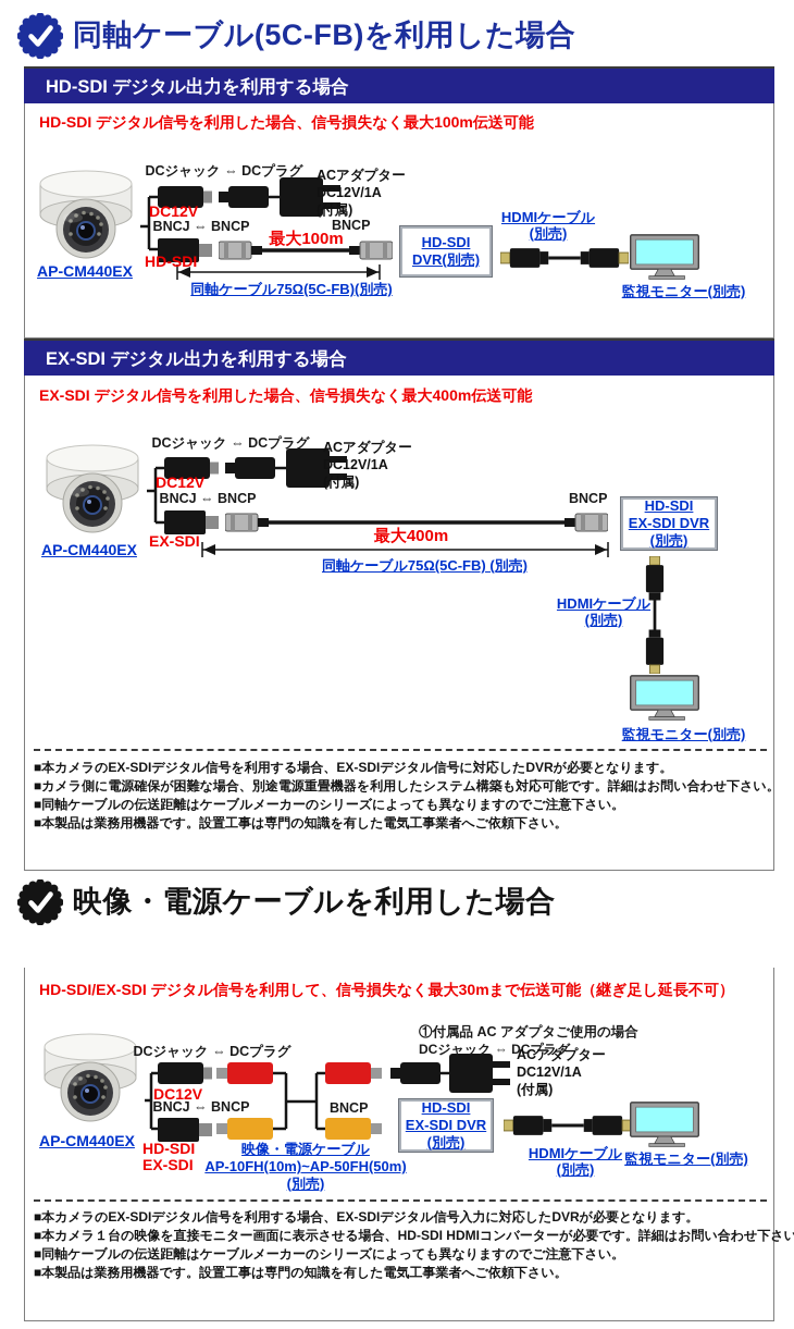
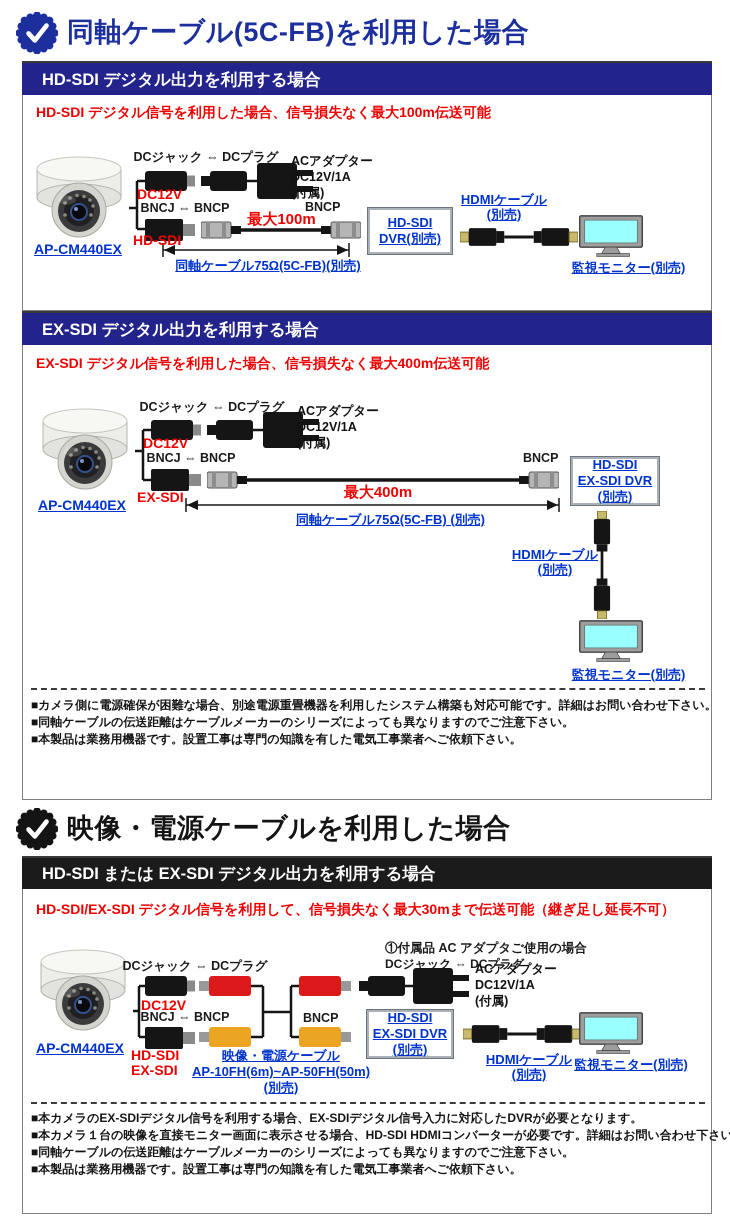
  同軸ケーブル(5C-FB)を利用した場合
  HD-SDI デジタル出力を利用する場合
  HD-SDI デジタル信号を利用した場合、信号損失なく最大100m伝送可能
  AP-CM440EX
  DCジャック ⇔ DCプラグ
  DC12V
  ACアダプター
  DC12V/1A
  (付属)
  BNCJ ⇔ BNCP
  HD-SDI
  最大100m
  BNCP
  同軸ケーブル75Ω(5C-FB)(別売)
  HD-SDI
  DVR(別売)
  HDMIケーブル
  (別売)
  監視モニター(別売)
  EX-SDI デジタル出力を利用する場合
  EX-SDI デジタル信号を利用した場合、信号損失なく最大400m伝送可能
  AP-CM440EX
  DCジャック ⇔ DCプラグ
  DC12V
  ACアダプター
  DC12V/1A
  (付属)
  BNCJ ⇔ BNCP
  EX-SDI
  BNCP
  最大400m
  同軸ケーブル75Ω(5C-FB) (別売)
  HD-SDI
  EX-SDI DVR
  (別売)
  HDMIケーブル
  (別売)
  監視モニター(別売)
- ■本カメラのEX-SDIデジタル信号を利用する場合、EX-SDIデジタル信号に対応したDVRが必要となります。
  ■カメラ側に電源確保が困難な場合、別途電源重畳機器を利用したシステム構築も対応可能です。詳細はお問い合わせ下さい。
  ■同軸ケーブルの伝送距離はケーブルメーカーのシリーズによっても異なりますのでご注意下さい。
  ■本製品は業務用機器です。設置工事は専門の知識を有した電気工事業者へご依頼下さい。
  映像・電源ケーブルを利用した場合
+ HD-SDI または EX-SDI デジタル出力を利用する場合
  HD-SDI/EX-SDI デジタル信号を利用して、信号損失なく最大30mまで伝送可能（継ぎ足し延長不可）
  AP-CM440EX
  DCジャック ⇔ DCプラグ
  DC12V
  ①付属品 AC アダプタご使用の場合
  DCジャック ⇔ DCプラグ
  ACアダプター
  DC12V/1A
  (付属)
  BNCJ ⇔ BNCP
  HD-SDI
  EX-SDI
  BNCP
  映像・電源ケーブル
- AP-10FH(10m)~AP-50FH(50m)
+ AP-10FH(6m)~AP-50FH(50m)
  (別売)
  HD-SDI
  EX-SDI DVR
  (別売)
  HDMIケーブル
  (別売)
  監視モニター(別売)
  ■本カメラのEX-SDIデジタル信号を利用する場合、EX-SDIデジタル信号入力に対応したDVRが必要となります。
  ■本カメラ１台の映像を直接モニター画面に表示させる場合、HD-SDI HDMIコンバーターが必要です。詳細はお問い合わせ下さい
  ■同軸ケーブルの伝送距離はケーブルメーカーのシリーズによっても異なりますのでご注意下さい。
  ■本製品は業務用機器です。設置工事は専門の知識を有した電気工事業者へご依頼下さい。
